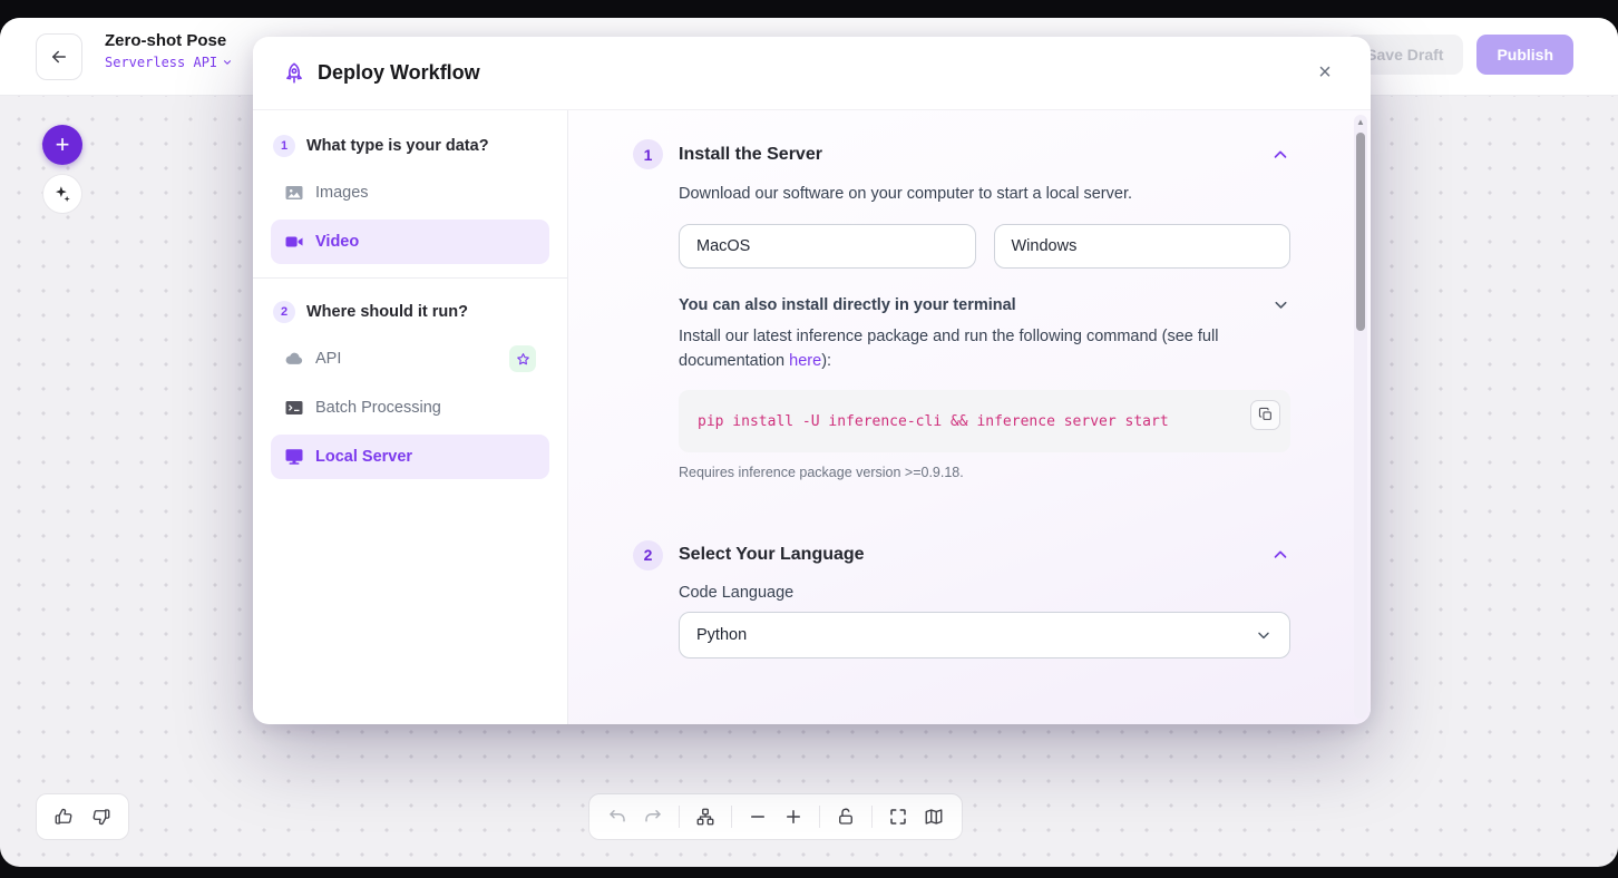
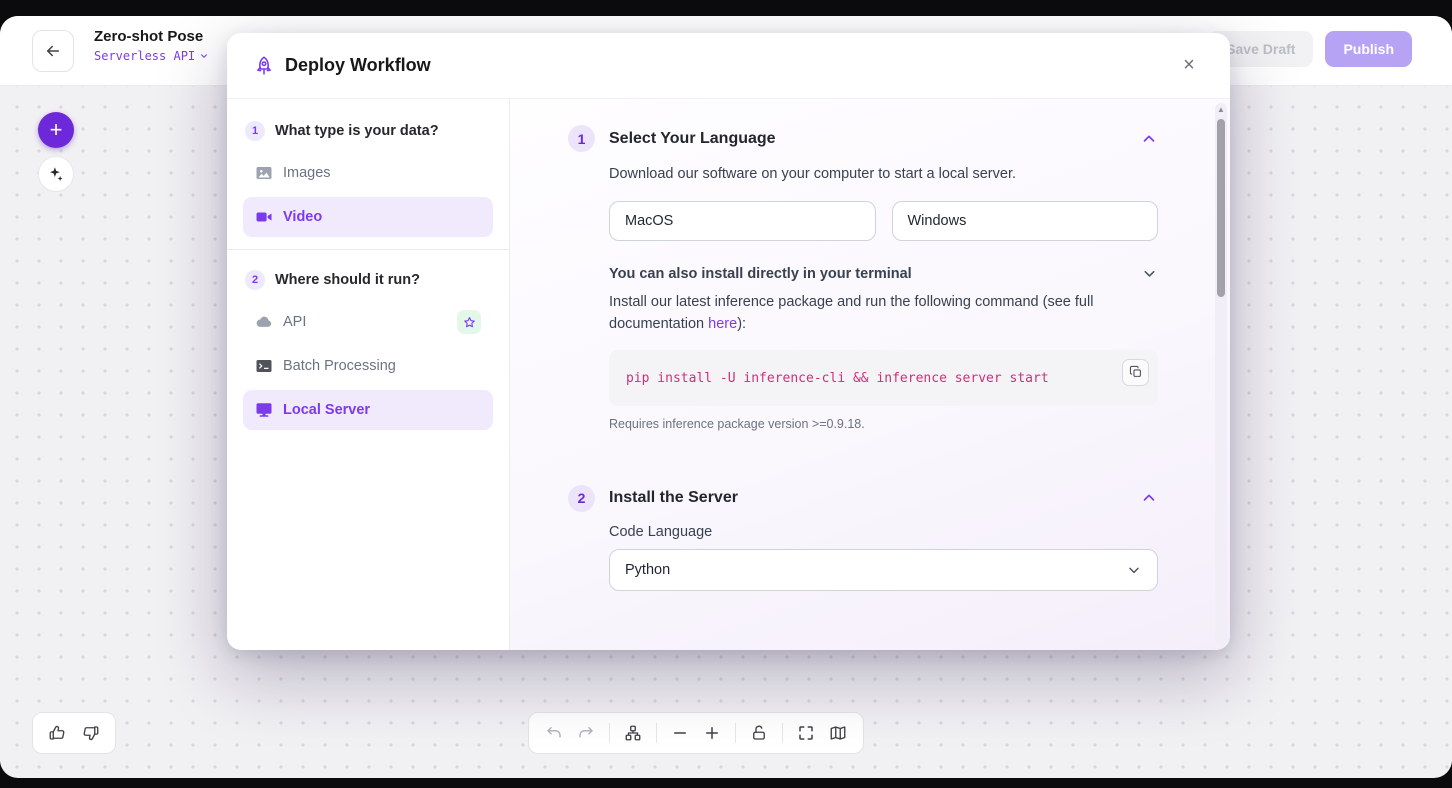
  Zero-shot Pose
  Serverless API
  Save Draft
  Publish
  +
  Deploy Workflow
  ×
  1
  What type is your data?
  Images
  Video
  2
  Where should it run?
  API
  Batch Processing
  Local Server
  1
- Install the Server
+ Select Your Language
  Download our software on your computer to start a local server.
  MacOS
  Windows
  You can also install directly in your terminal
  Install our latest inference package and run the following command (see full documentation here):
  pip install -U inference-cli && inference server start
  Requires inference package version >=0.9.18.
  2
- Select Your Language
+ Install the Server
  Code Language
  Python
  ▲
